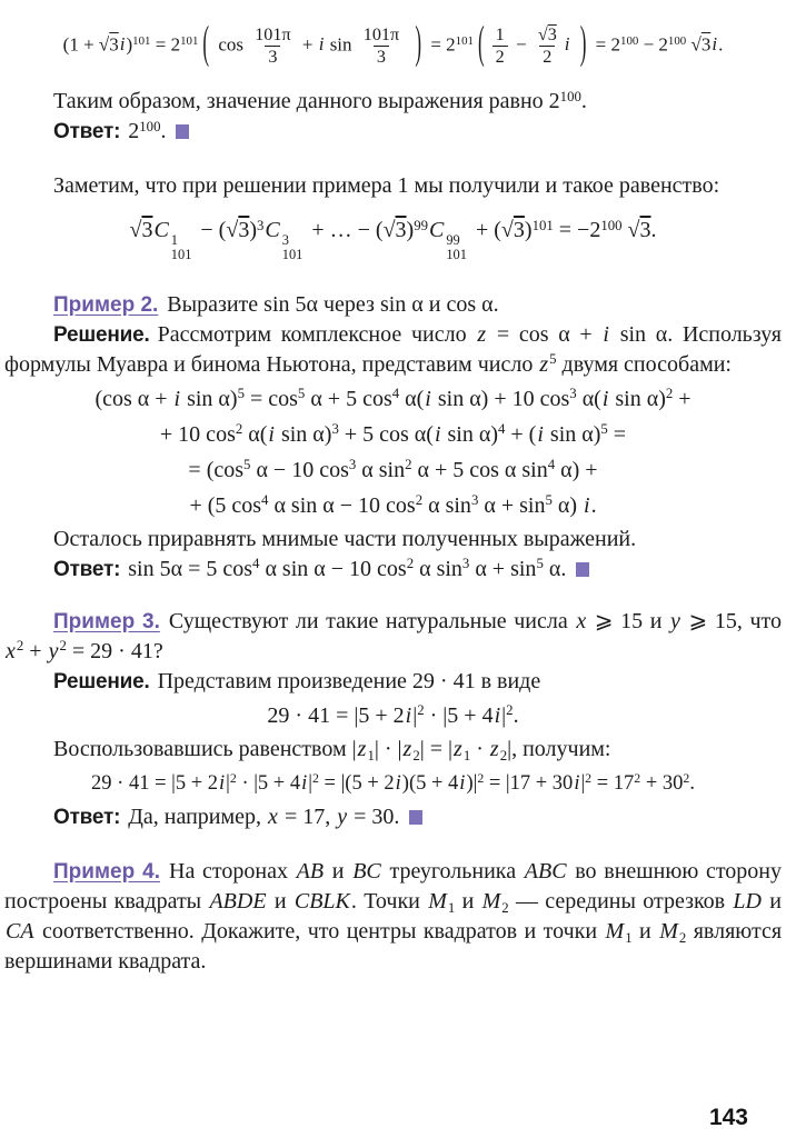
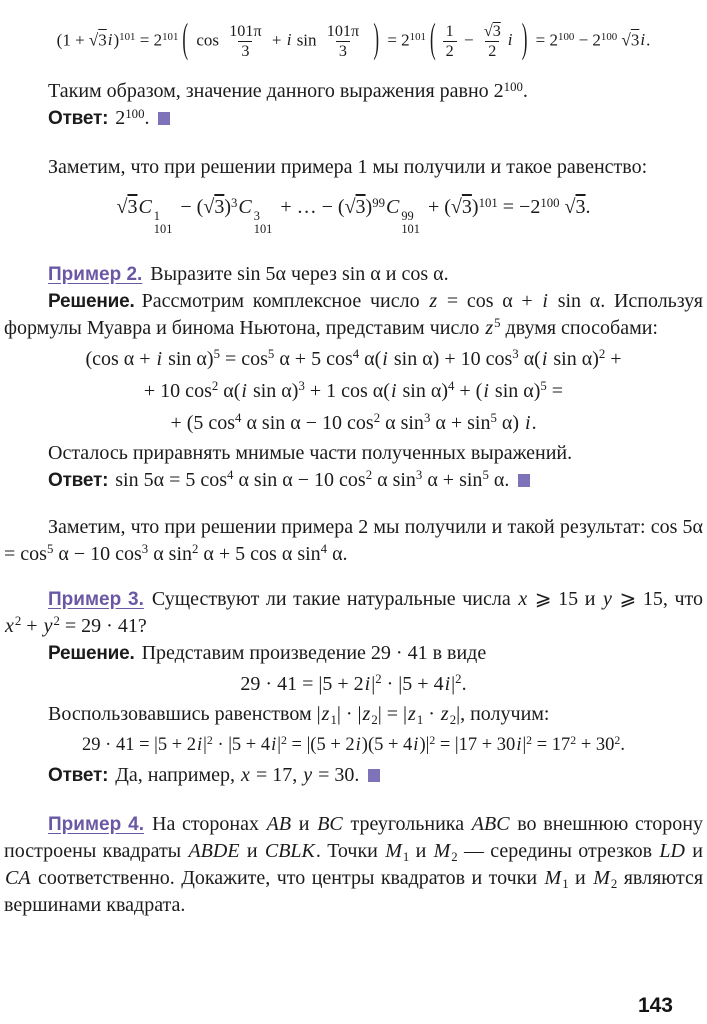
  (1 + √3i)101 = 2101 ( cos
  101π
  3
  + i sin
  101π
  3
  ) = 2101 (
  1
  2
  −
  √3
  2
  i ) = 2100 − 2100 √3i.
  Таким образом, значение данного выражения равно 2100.
  Ответ: 2100.
  Заметим, что при решении примера 1 мы получили и такое равенство:
  √3C
  1
  101
  − (√3)3C
  3
  101
  + … − (√3)99C
  99
  101
  + (√3)101 = −2100 √3.
  Пример 2. Выразите sin 5α через sin α и cos α.
  Решение. Рассмотрим комплексное число z = cos α + i sin α. Используя формулы Муавра и бинома Ньютона, представим число z5 двумя способами:
  (cos α + i sin α)5 = cos5 α + 5 cos4 α(i sin α) + 10 cos3 α(i sin α)2 +
- + 10 cos2 α(i sin α)3 + 5 cos α(i sin α)4 + (i sin α)5 =
+ + 10 cos2 α(i sin α)3 + 1 cos α(i sin α)4 + (i sin α)5 =
- = (cos5 α − 10 cos3 α sin2 α + 5 cos α sin4 α) +
  + (5 cos4 α sin α − 10 cos2 α sin3 α + sin5 α) i.
  Осталось приравнять мнимые части полученных выражений.
  Ответ: sin 5α = 5 cos4 α sin α − 10 cos2 α sin3 α + sin5 α.
+ Заметим, что при решении примера 2 мы получили и такой результат: cos 5α = cos5 α − 10 cos3 α sin2 α + 5 cos α sin4 α.
  Пример 3. Существуют ли такие натуральные числа x ⩾ 15 и y ⩾ 15, что x2 + y2 = 29 · 41?
  Решение. Представим произведение 29 · 41 в виде
  29 · 41 = |5 + 2i|2 · |5 + 4i|2.
  Воспользовавшись равенством |z1| · |z2| = |z1 · z2|, получим:
  29 · 41 = |5 + 2i|2 · |5 + 4i|2 = |(5 + 2i)(5 + 4i)|2 = |17 + 30i|2 = 172 + 302.
  Ответ: Да, например, x = 17, y = 30.
  Пример 4. На сторонах AB и BC треугольника ABC во внешнюю сторону построены квадраты ABDE и CBLK. Точки M1 и M2 — середины отрезков LD и CA соответственно. Докажите, что центры квадратов и точки M1 и M2 являются вершинами квадрата.
  143
